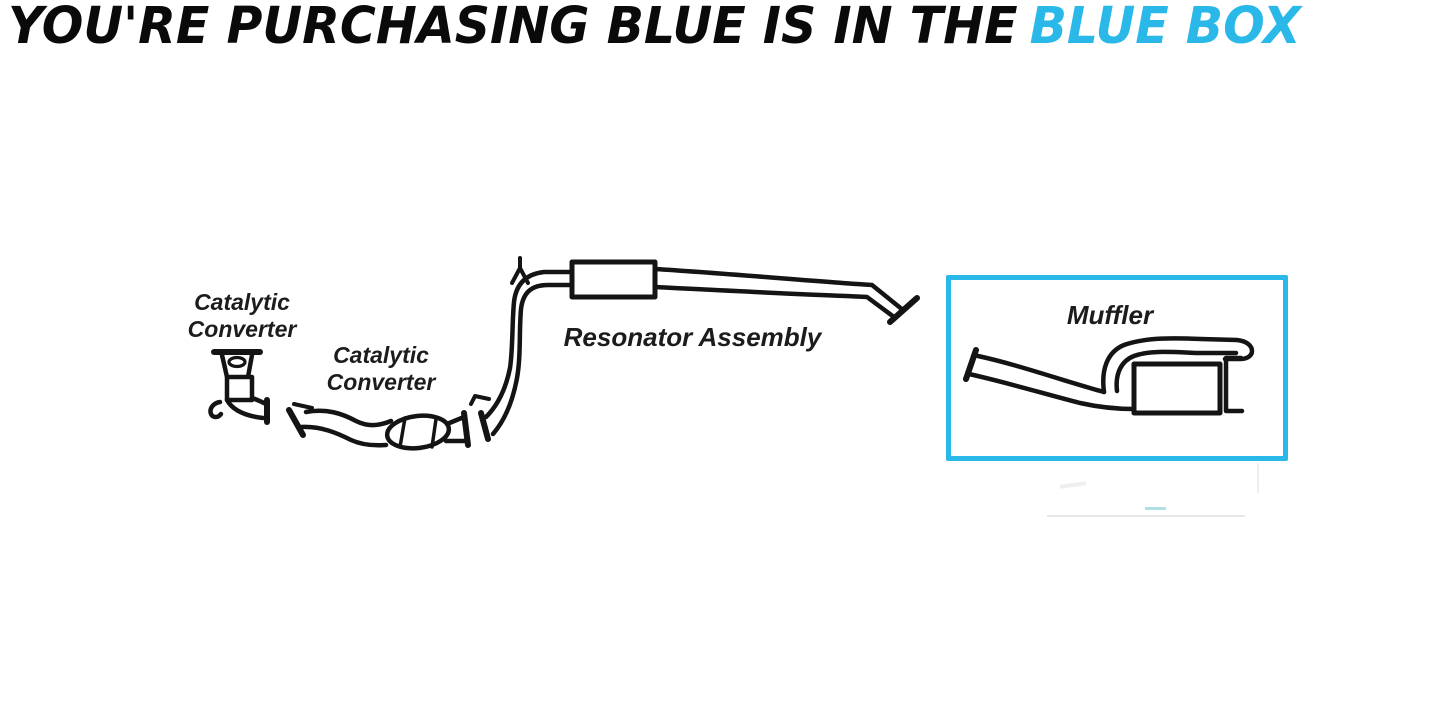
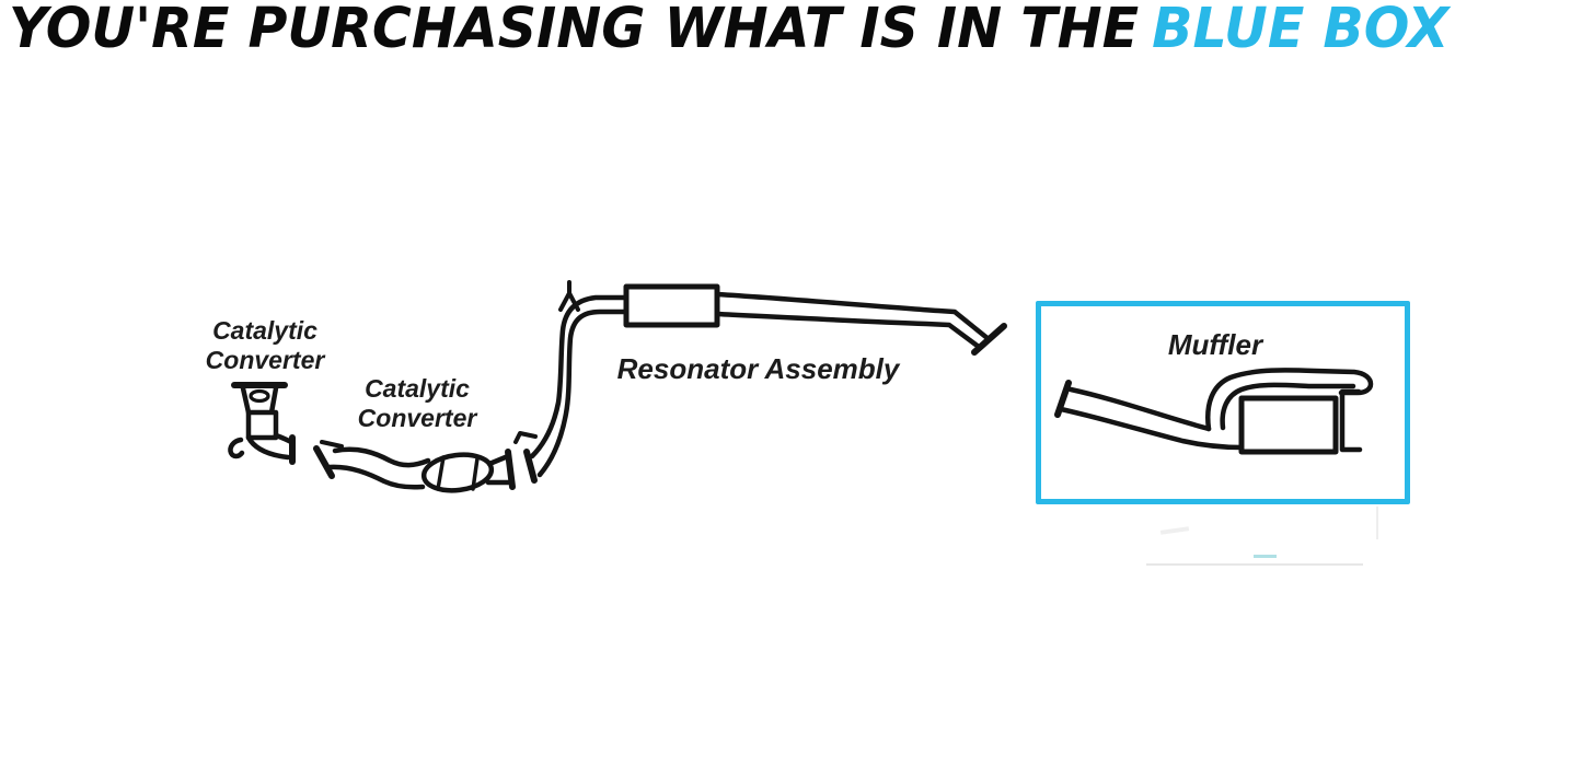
- YOU'RE PURCHASING BLUE IS IN THE BLUE BOX
+ YOU'RE PURCHASING WHAT IS IN THE BLUE BOX
  Catalytic
  Converter
  Catalytic
  Converter
  Resonator Assembly
  Muffler
